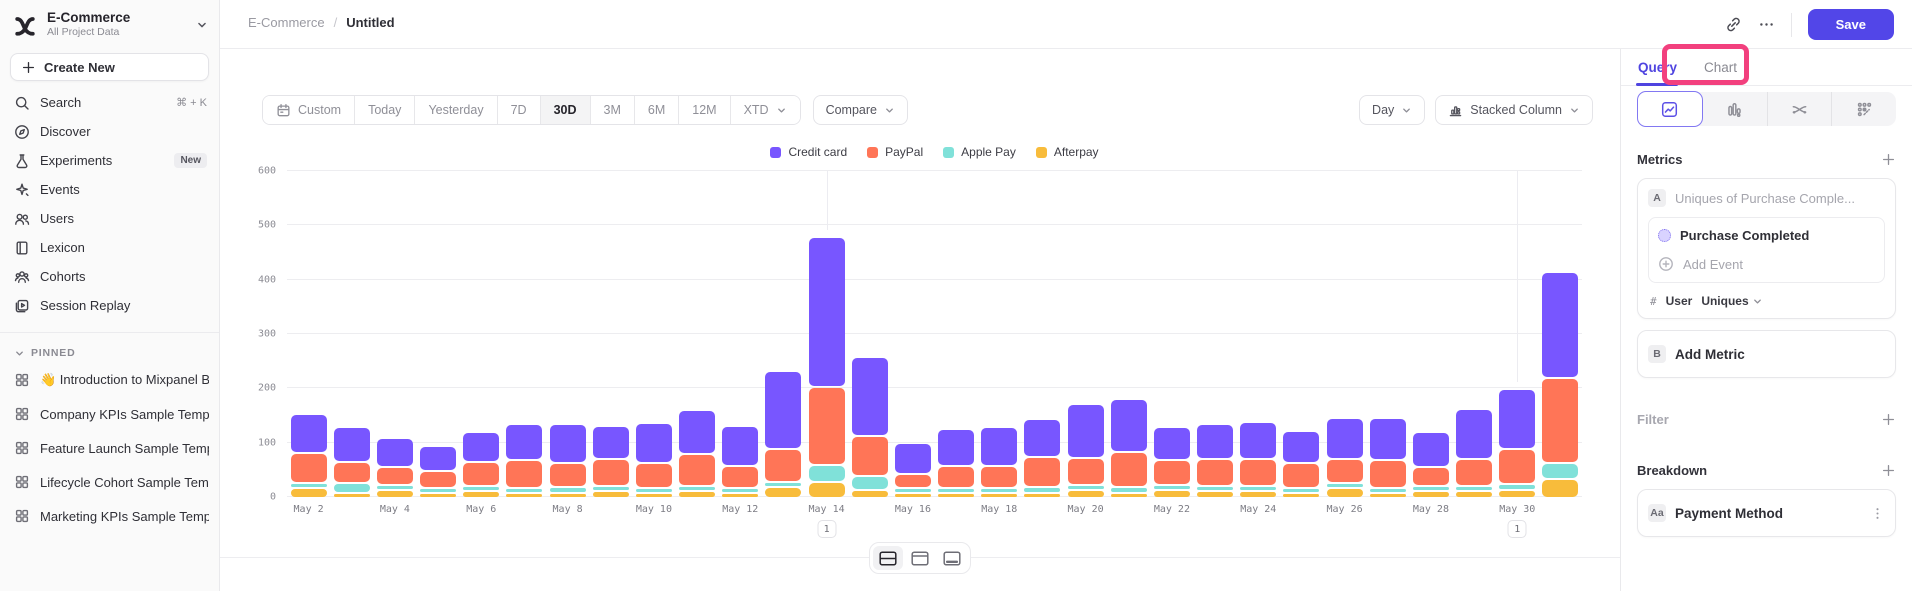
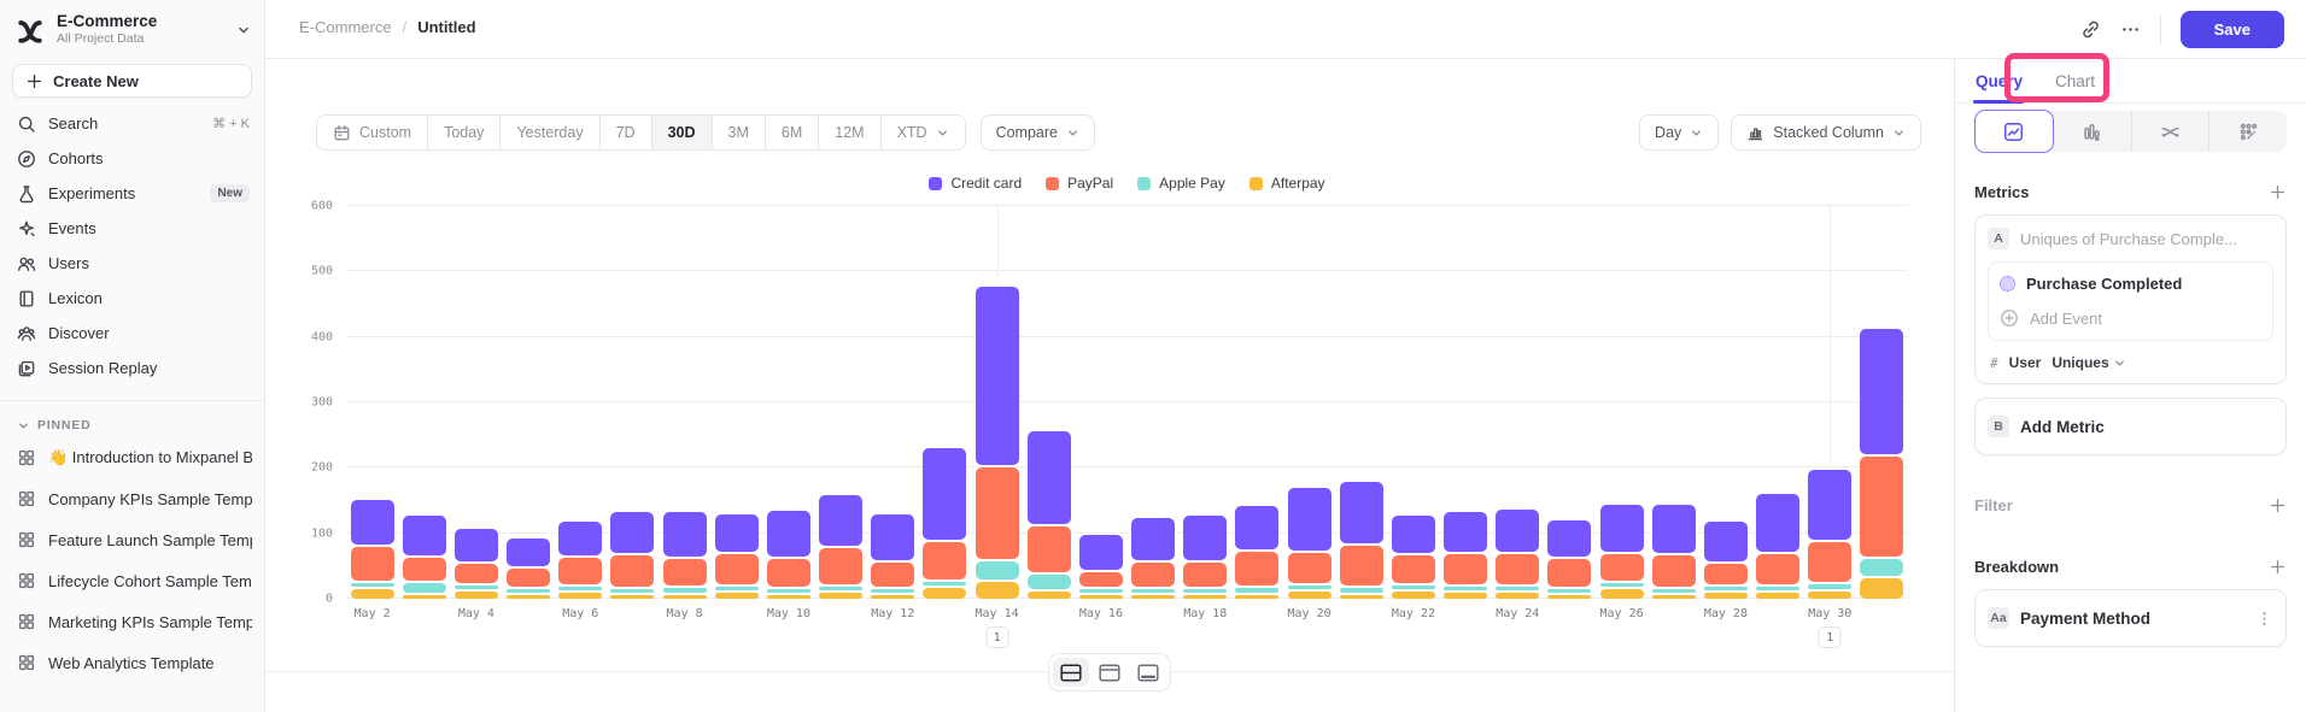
  E-Commerce
  All Project Data
  Create New
  Search
  ⌘ + K
- Discover
+ Cohorts
  Experiments
  New
  Events
  Users
  Lexicon
- Cohorts
+ Discover
  Session Replay
  PINNED
  👋 Introduction to Mixpanel B
  Company KPIs Sample Temp
  Feature Launch Sample Tem
  Lifecycle Cohort Sample Tem
  Marketing KPIs Sample Temp
+ Web Analytics Template
  E-Commerce
  /
  Untitled
  Save
  Custom
  Today
  Yesterday
  7D
  30D
  3M
  6M
  12M
  XTD
  Compare
  Day
  Stacked Column
  Credit card
  PayPal
  Apple Pay
  Afterpay
  0
  100
  200
  300
  400
  500
  600
  May 2
  May 4
  May 6
  May 8
  May 10
  May 12
  May 14
  May 16
  May 18
  May 20
  May 22
  May 24
  May 26
  May 28
  May 30
  1
  1
  Query
  Chart
  Metrics
  A
  Uniques of Purchase Comple...
  Purchase Completed
  Add Event
  #
  User
  Uniques
  B
  Add Metric
  Filter
  Breakdown
  Aa
  Payment Method
